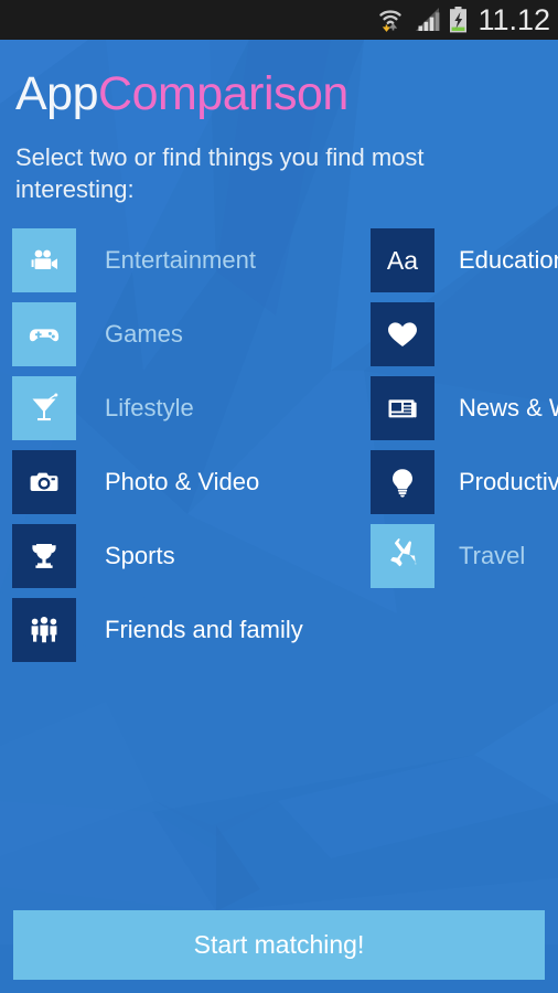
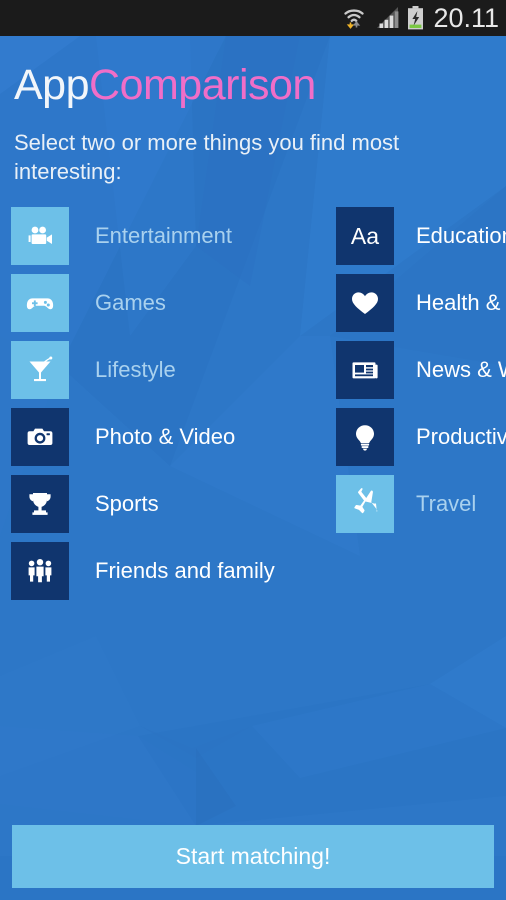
- 11.12
+ 20.11
  AppComparison
- Select two or find things you find most interesting:
+ Select two or more things you find most interesting:
  Entertainment
  Games
  Lifestyle
  Photo & Video
  Sports
  Friends and family
  Aa
  Educatio
+ Health &
  News &
  Productiv
  Travel
  Start matching!
